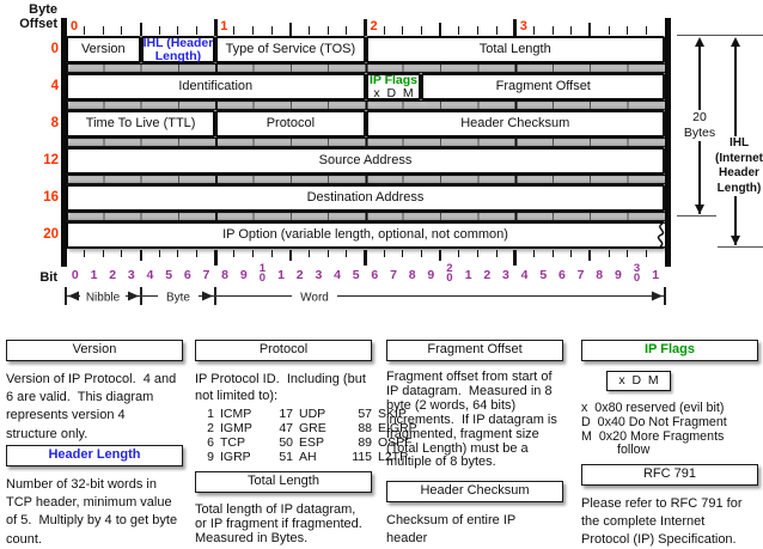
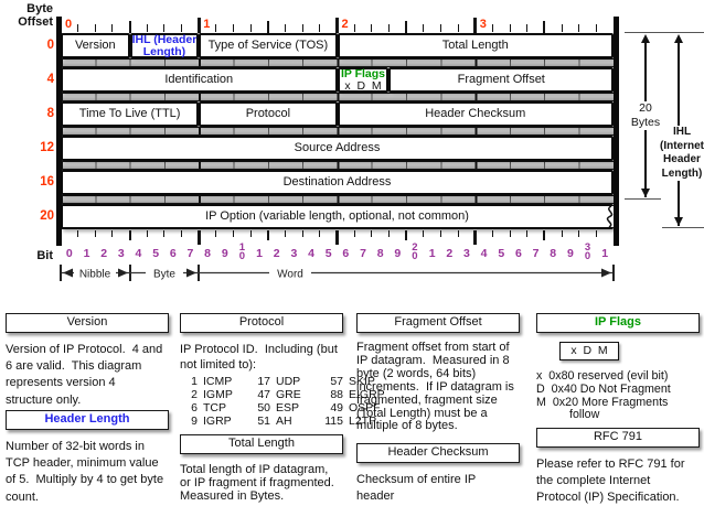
  Byte
  Offset
  Bit
  20
  Bytes
  IHL
  (Internet
  Header
  Length)
  Nibble
  Byte
  Word
  0
  1
  2
  3
  0
  Version
  IHL (Header
  Length)
  Type of Service (TOS)
  Total Length
  4
  Identification
  IP Flags
  x D M
  Fragment Offset
  8
  Time To Live (TTL)
  Protocol
  Header Checksum
  12
  Source Address
  16
  Destination Address
  20
  IP Option (variable length, optional, not common)
  0
  1
  2
  3
  4
  5
  6
  7
  8
  9
  1
  0
  1
  2
  3
  4
  5
  6
  7
  8
  9
  2
  0
  1
  2
  3
  4
  5
  6
  7
  8
  9
  3
  0
  1
  Version
  Version of IP Protocol. 4 and
  6 are valid. This diagram
  represents version 4
  structure only.
  Header Length
  Number of 32-bit words in
  TCP header, minimum value
  of 5. Multiply by 4 to get byte
  count.
  Protocol
  IP Protocol ID. Including (but
  not limited to):
  1 ICMP 17 UDP 57 SKIP
  2 IGMP 47 GRE 88 EIGRP
- 6 TCP 50 ESP 89 OSPF
+ 6 TCP 50 ESP 49 OSPF
  9 IGRP 51 AH 115 L2TP
  Total Length
  Total length of IP datagram,
  or IP fragment if fragmented.
  Measured in Bytes.
  Fragment Offset
  Fragment offset from start of
  IP datagram. Measured in 8
  byte (2 words, 64 bits)
  increments. If IP datagram is
  fragmented, fragment size
  (Total Length) must be a
  multiple of 8 bytes.
  Header Checksum
  Checksum of entire IP
  header
  IP Flags
  x D M
  x 0x80 reserved (evil bit)
  D 0x40 Do Not Fragment
  M 0x20 More Fragments
  follow
  RFC 791
  Please refer to RFC 791 for
  the complete Internet
  Protocol (IP) Specification.
